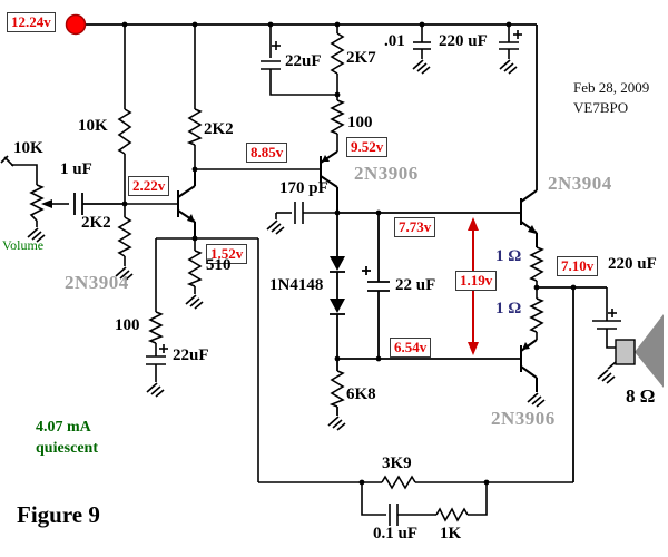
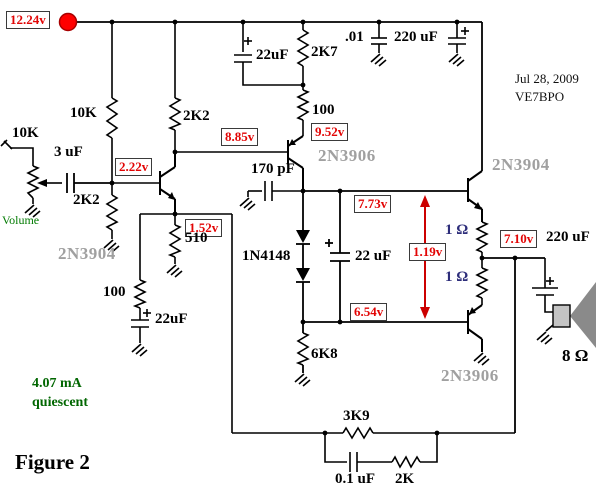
  12.24v
  2.22v
  8.85v
  9.52v
  1.52v
  7.73v
  1.19v
  6.54v
  7.10v
  10K
- 1 uF
+ 3 uF
  10K
  2K2
  2K2
  22uF
  2K7
  100
  .01
  220 uF
  510
  170 pF
  1N4148
  22 uF
  6K8
  1 Ω
  1 Ω
  220 uF
  8 Ω
  100
  22uF
  3K9
  0.1 uF
- 1K
+ 2K
  2N3904
  2N3906
  2N3904
  2N3906
  Volume
  4.07 mA
  quiescent
- Feb 28, 2009
+ Jul 28, 2009
  VE7BPO
- Figure 9
+ Figure 2
